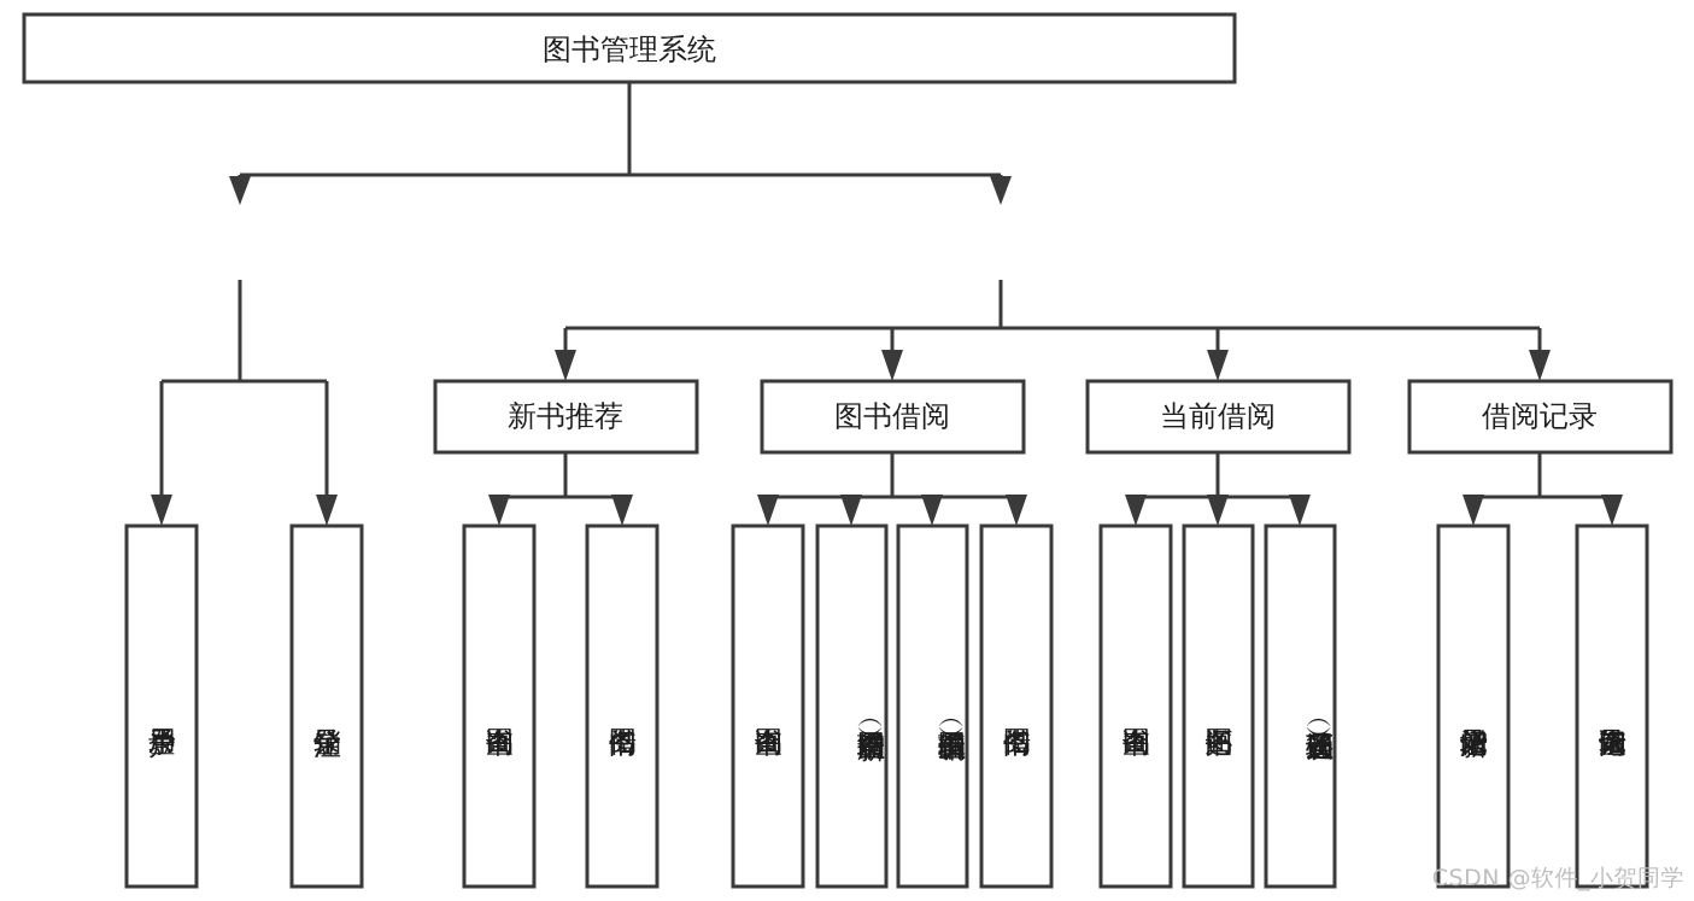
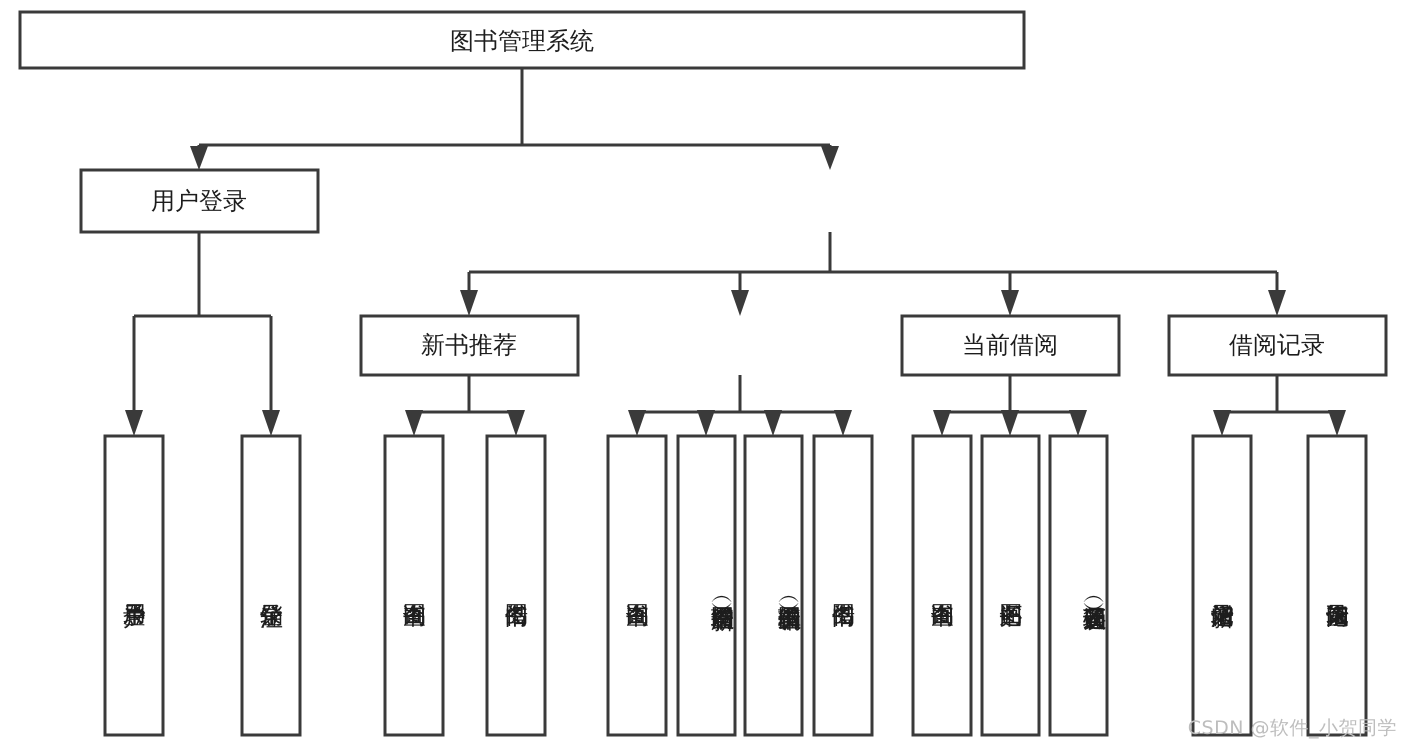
  图书管理系统
+ 用户登录
  新书推荐
- 图书借阅
  当前借阅
  借阅记录
  CSDN @软件_小贺同学
